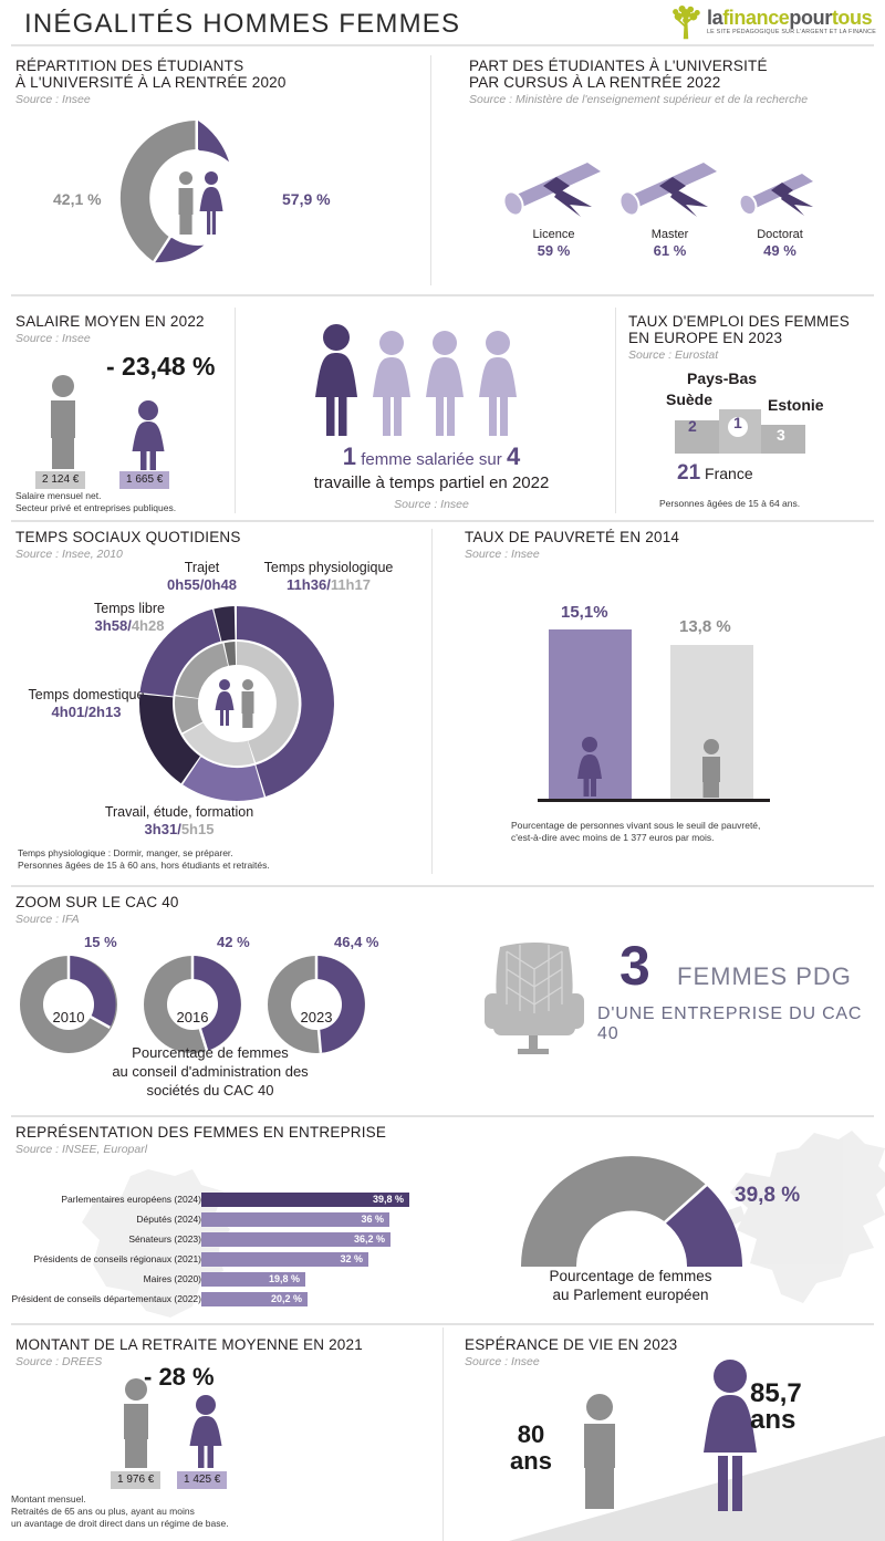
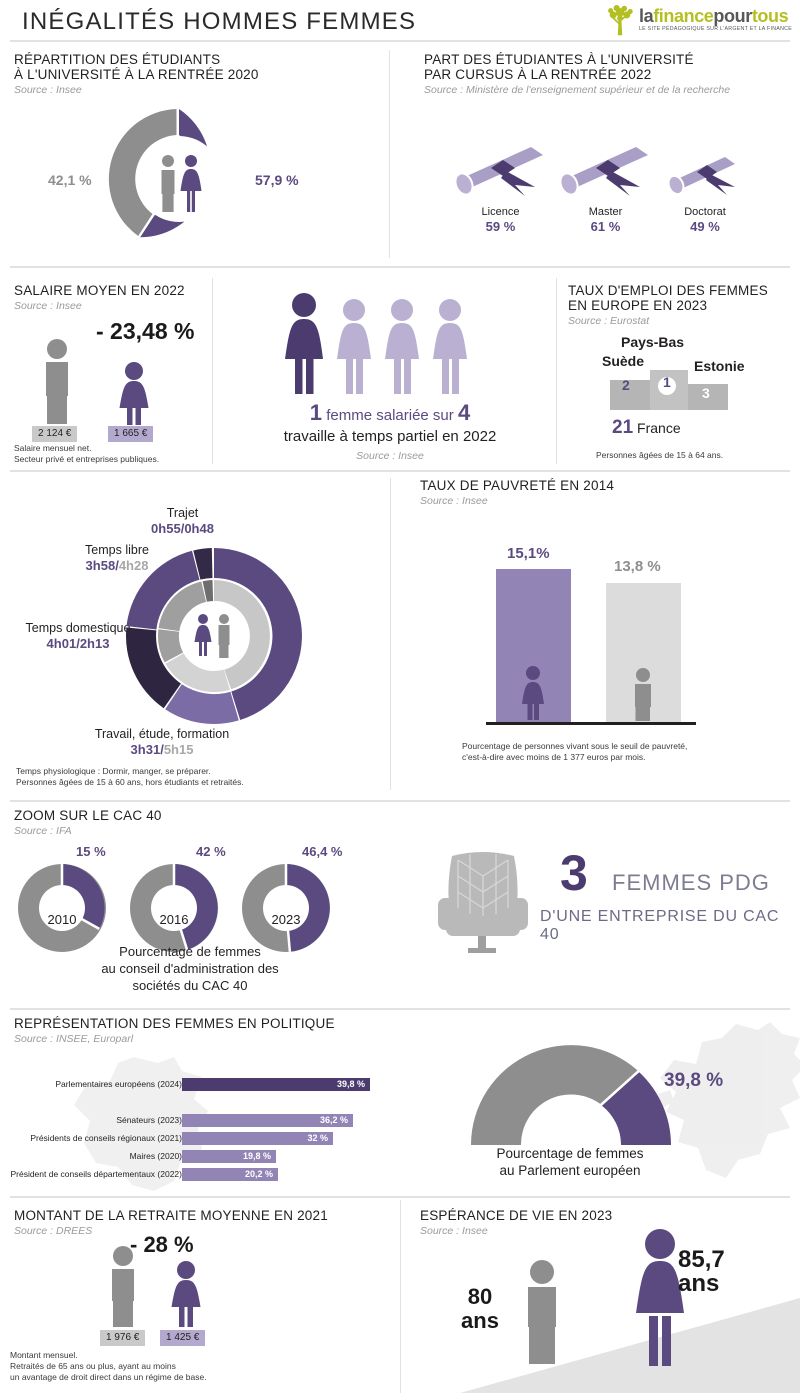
  INÉGALITÉS HOMMES FEMMES
  lafinancepourtous
  RÉPARTITION DES ÉTUDIANTS
  À L'UNIVERSITÉ À LA RENTRÉE 2020
  Source : Insee
  42,1 %
  57,9 %
  PART DES ÉTUDIANTES À L'UNIVERSITÉ
  PAR CURSUS À LA RENTRÉE 2022
  Source : Ministère de l'enseignement supérieur et de la recherche
  Licence
  59 %
  Master
  61 %
  Doctorat
  49 %
  SALAIRE MOYEN EN 2022
  Source : Insee
  - 23,48 %
  2 124 €
  1 665 €
  Salaire mensuel net.
  Secteur privé et entreprises publiques.
  1 femme salariée sur 4
  travaille à temps partiel en 2022
  Source : Insee
  TAUX D'EMPLOI DES FEMMES
  EN EUROPE EN 2023
  Source : Eurostat
  Pays-Bas
  Suède
  Estonie
  2
  1
  3
  21 France
  Personnes âgées de 15 à 64 ans.
- TEMPS SOCIAUX QUOTIDIENS
- Source : Insee, 2010
- Temps physiologique
- 11h36/11h17
  Trajet
  0h55/0h48
  Temps libre
  3h58/4h28
  Temps domestiqu
  4h01/2h13
  Travail, étude, formation
  3h31/5h15
  Temps physiologique : Dormir, manger, se préparer.
  Personnes âgées de 15 à 60 ans, hors étudiants et retraités.
  TAUX DE PAUVRETÉ EN 2014
  Source : Insee
  15,1%
  13,8 %
  Pourcentage de personnes vivant sous le seuil de pauvreté,
  c'est-à-dire avec moins de 1 377 euros par mois.
  ZOOM SUR LE CAC 40
  Source : IFA
  15 %
  42 %
  46,4 %
  2010
  2016
  2023
  Pourcentage de femmes
  au conseil d'administration des
  sociétés du CAC 40
  3
  FEMMES PDG
  D'UNE ENTREPRISE DU CAC 40
- REPRÉSENTATION DES FEMMES EN ENTREPRISE
+ REPRÉSENTATION DES FEMMES EN POLITIQUE
  Source : INSEE, Europarl
  Parlementaires européens (2024)
  39,8 %
- Députés (2024)
- 36 %
  Sénateurs (2023)
  36,2 %
  Présidents de conseils régionaux (2021)
  32 %
  Maires (2020)
  19,8 %
  Président de conseils départementaux (2022)
  20,2 %
  39,8 %
  Pourcentage de femmes
  au Parlement européen
  MONTANT DE LA RETRAITE MOYENNE EN 2021
  Source : DREES
  - 28 %
  1 976 €
  1 425 €
  Montant mensuel.
  Retraités de 65 ans ou plus, ayant au moins
  un avantage de droit direct dans un régime de base.
  ESPÉRANCE DE VIE EN 2023
  Source : Insee
  80
  ans
  85,7
  ans
